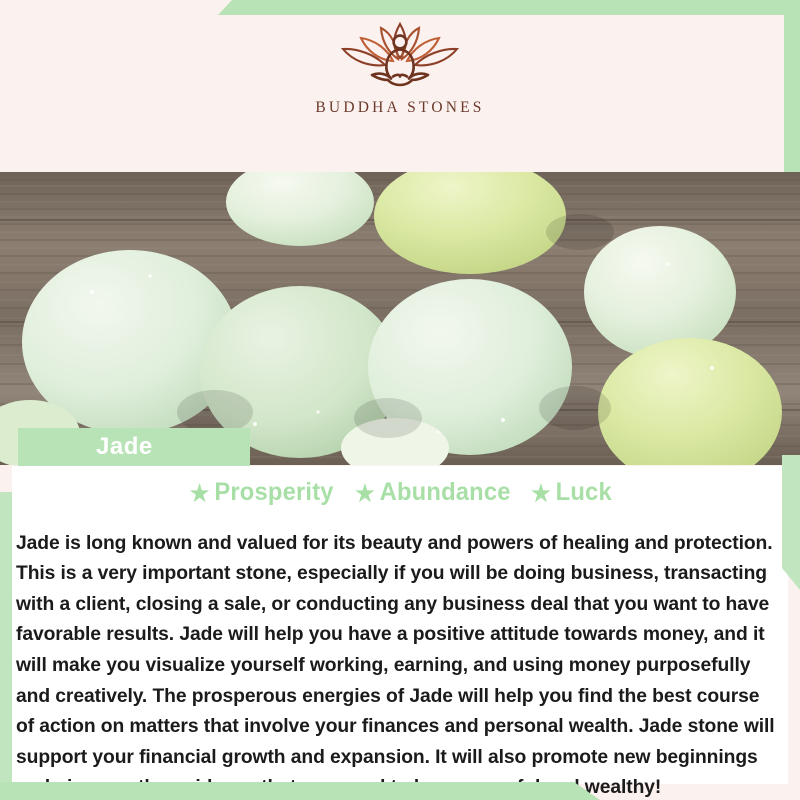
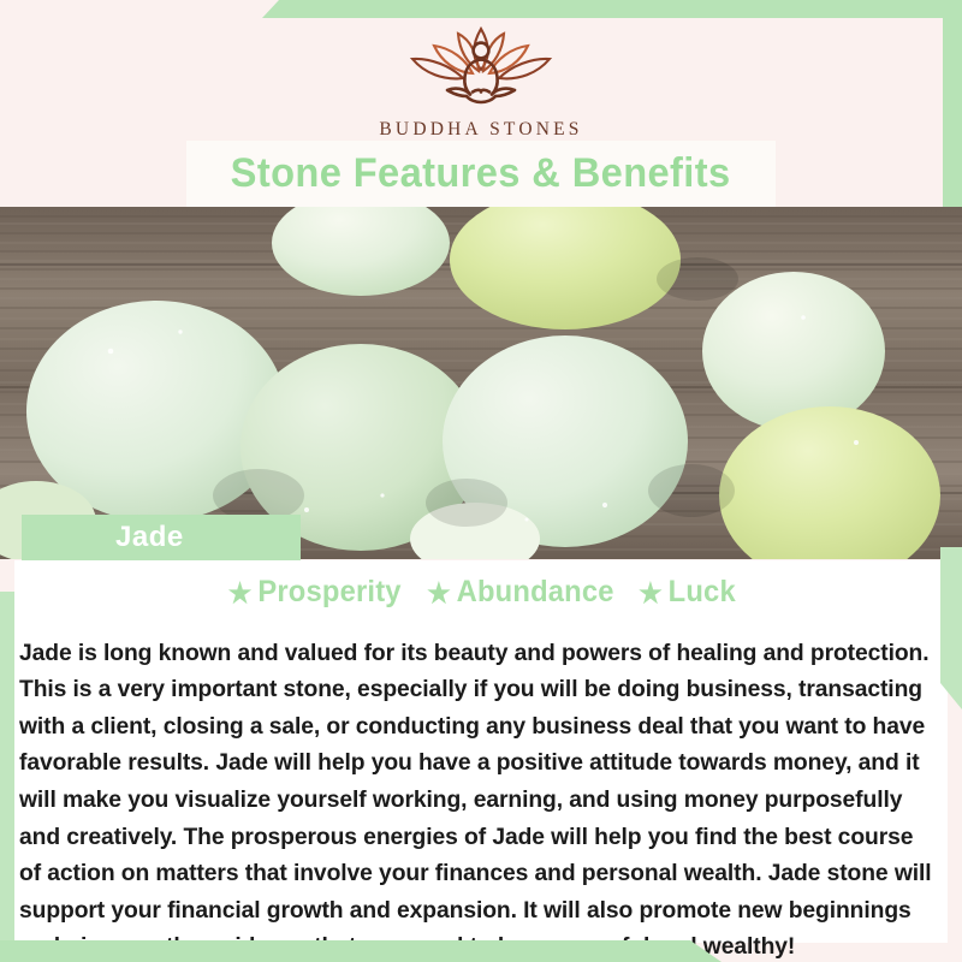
  BUDDHA STONES
+ Stone Features & Benefits
  Jade
  ★ Prosperity ★ Abundance ★ Luck
  Jade is long known and valued for its beauty and powers of healing and protection. This is a very important stone, especially if you will be doing business, transacting with a client, closing a sale, or conducting any business deal that you want to have favorable results. Jade will help you have a positive attitude towards money, and it will make you visualize yourself working, earning, and using money purposefully and creatively. The prosperous energies of Jade will help you find the best course of action on matters that involve your finances and personal wealth. Jade stone will support your financial growth and expansion. It will also promote new beginnings wealthy!
